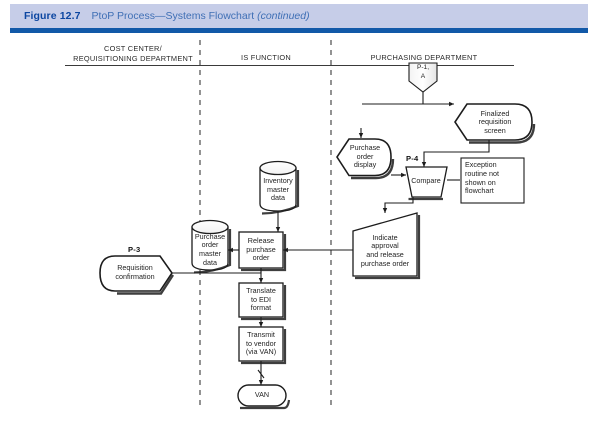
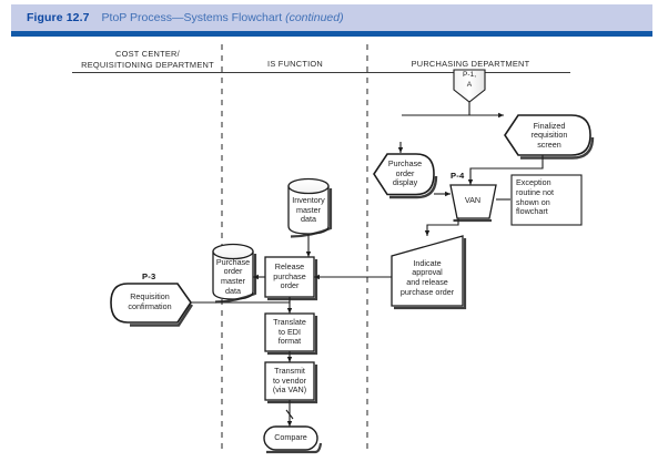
  Figure 12.7 PtoP Process—Systems Flowchart (continued)
  COST CENTER/
  REQUISITIONING DEPARTMENT
  IS FUNCTION
  PURCHASING DEPARTMENT
  Finalized
  requisition
  screen
  Purchase
  order
  display
- Compare
+ VAN
  P-4
  Exception
  routine not
  shown on
  flowchart
  Indicate
  approval
  and release
  purchase order
  Inventory
  master
  data
  Purchase
  order
  master
  data
  Release
  purchase
  order
  Translate
  to EDI
  format
  Transmit
  to vendor
  (via VAN)
- VAN
+ Compare
  P-3
  Requisition
  confirmation
